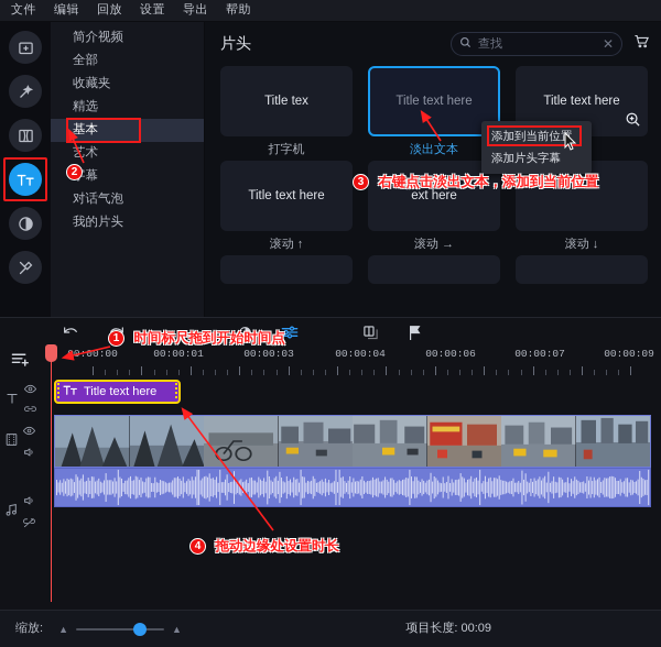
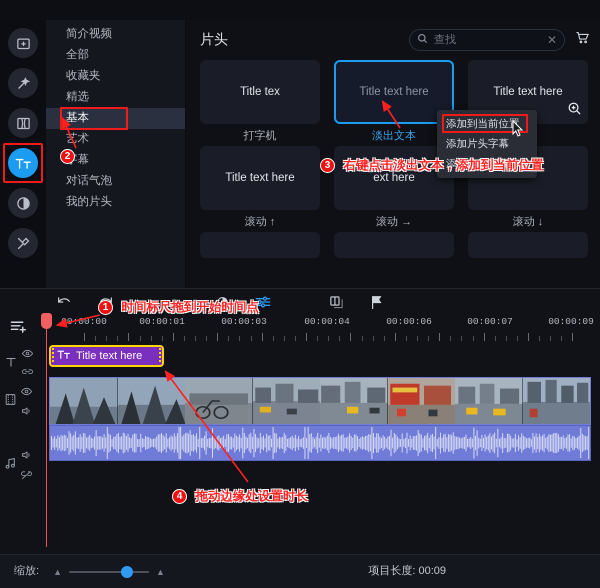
- 文件
- 编辑
- 回放
- 设置
- 导出
- 帮助
  简介视频
  全部
  收藏夹
  精选
  基本
  对话气泡
  我的片头
  片头
  查找
  ✕
  Title tex
  打字机
  Title text here
  淡出文本
  Title text here
  Title text here
  滚动 ↑
  ext here
  滚动 →
  滚动 ↓
  添加到当前位
  添加片头字幕
+ 添加片尾字幕
  000:00
  00:00:01
  00:00:03
  00:00:04
  00:00:06
  00:00:07
  00:00:09
  Title text here
  缩放:
  ▲
  ▲
  项目长度: 00:09
  2
  3 右键点击淡出文本，添加到当前位置
  1 时间标尺拖到开始时间点
  4 拖动边缘处设置时长
